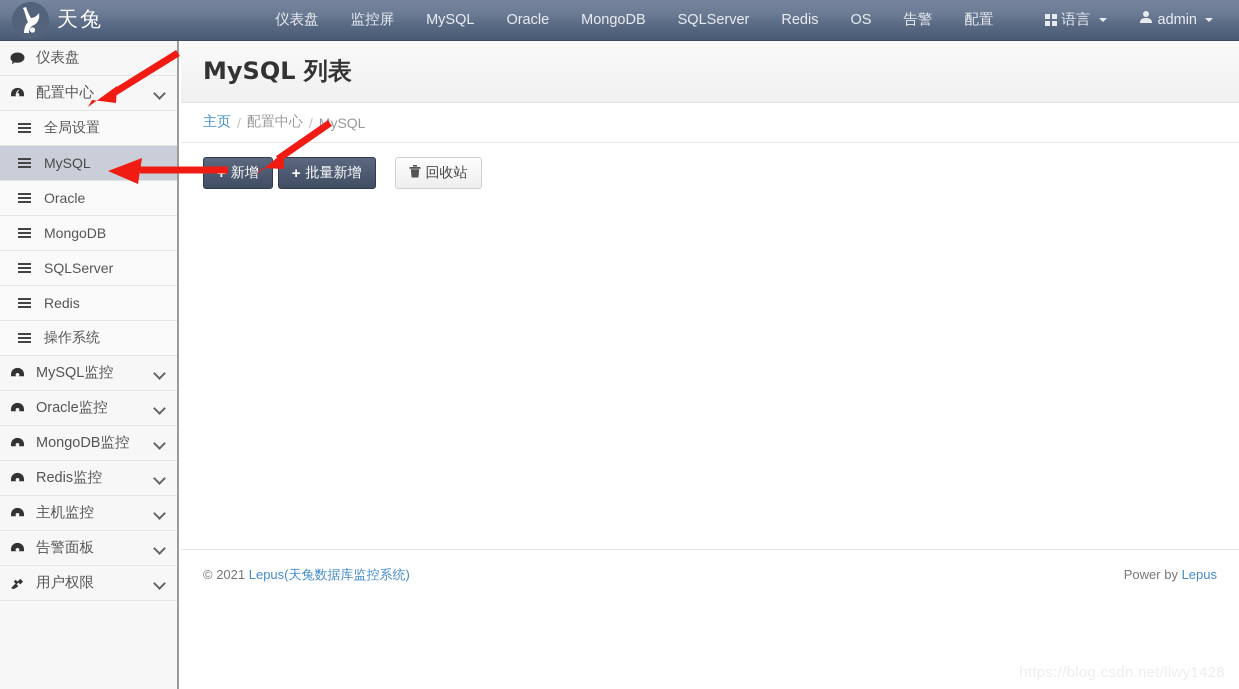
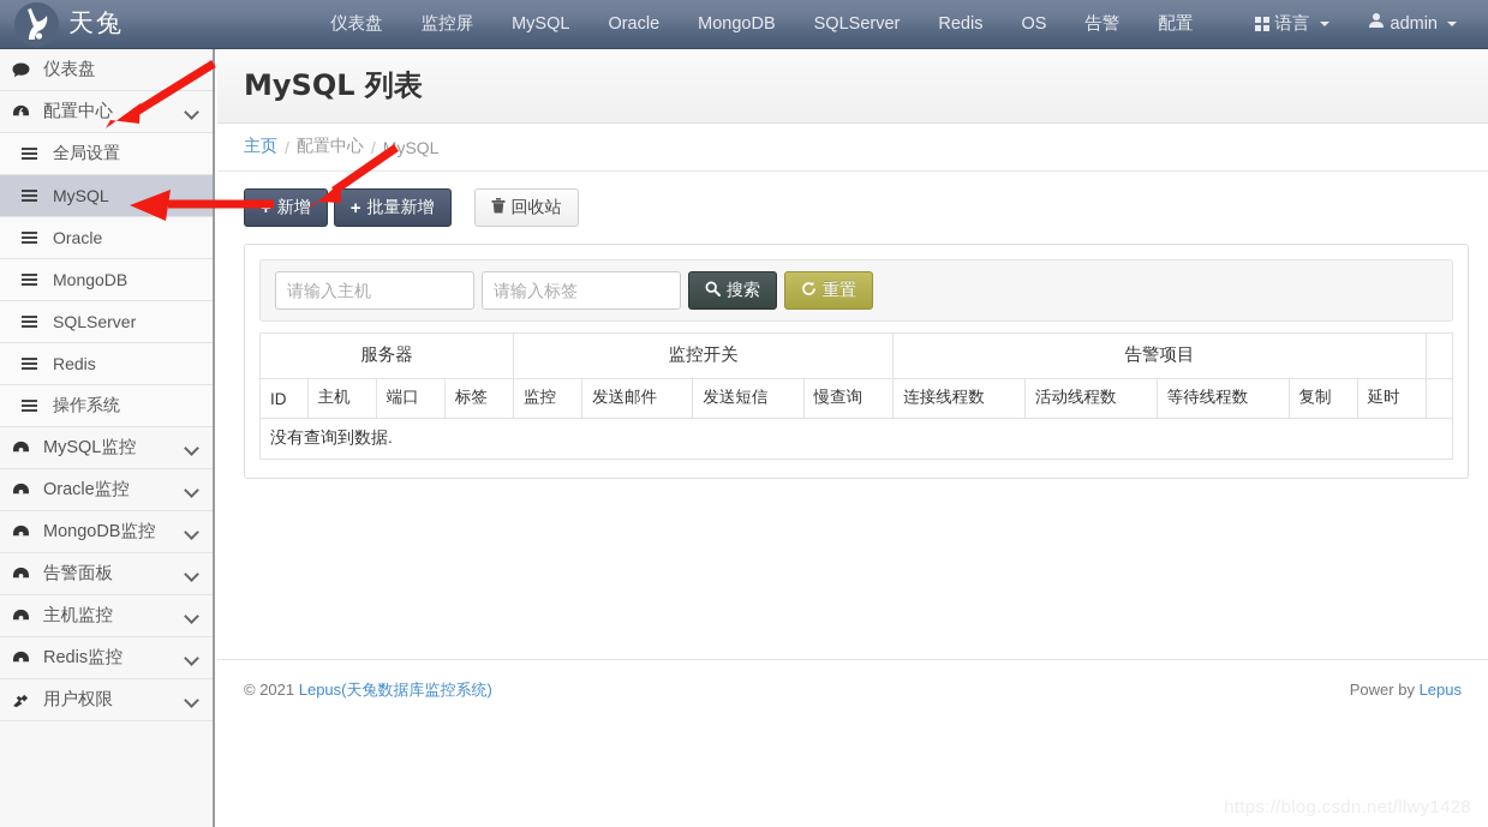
  天兔
  仪表盘
  监控屏
  MySQL
  Oracle
  MongoDB
  SQLServer
  Redis
  OS
  告警
  配置
  语言
  admin
  仪表盘
  配置中心
  全局设置
  MySQL
  Oracle
  MongoDB
  SQLServer
  Redis
  操作系统
  MySQL监控
  Oracle监控
  MongoDB监控
- Redis监控
+ 告警面板
  主机监控
- 告警面板
+ Redis监控
  用户权限
  MySQL 列表
  主页
  /
  配置中心
  /
  ySQL
  新增
  +
  批量新增
  回收站
+ 请输入主机
+ 请输入标签
+ 搜索
+ 重置
+ 服务器	监控开关	告警项目
+ ID	主机	端口	标签	监控	发送邮件	发送短信	慢查询	连接线程数	活动线程数	等待线程数	复制	延时
+ 没有查询到数据.
  © 2021 Lepus(天兔数据库监控系统)
  Power by Lepus
